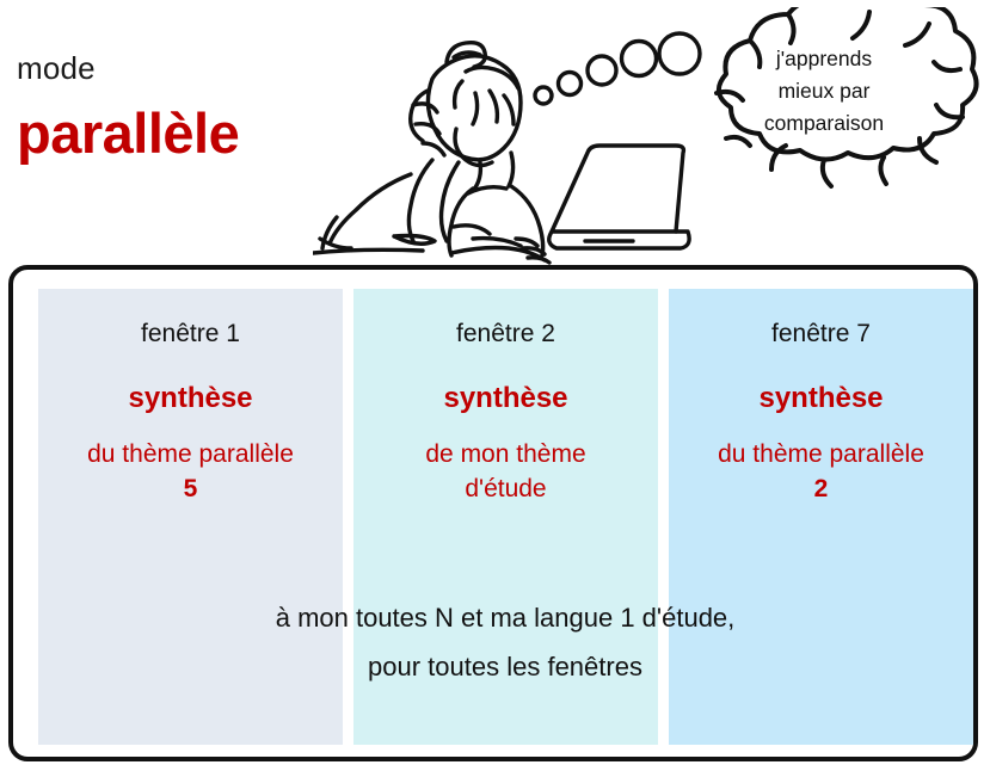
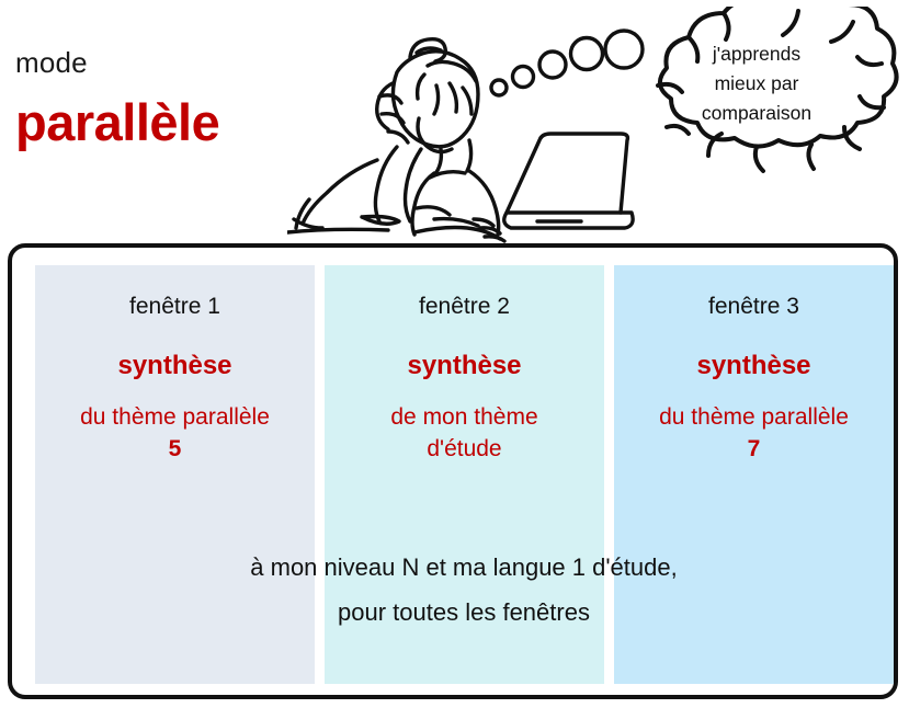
  mode
  parallèle
  j'apprends
  mieux par
  comparaison
  fenêtre 1
  synthèse
  du thème parallèle
  5
  fenêtre 2
  synthèse
  de mon thème
  d'étude
- fenêtre 7
+ fenêtre 3
  synthèse
  du thème parallèle
- 2
+ 7
- à mon toutes N et ma langue 1 d'étude,
+ à mon niveau N et ma langue 1 d'étude,
  pour toutes les fenêtres
